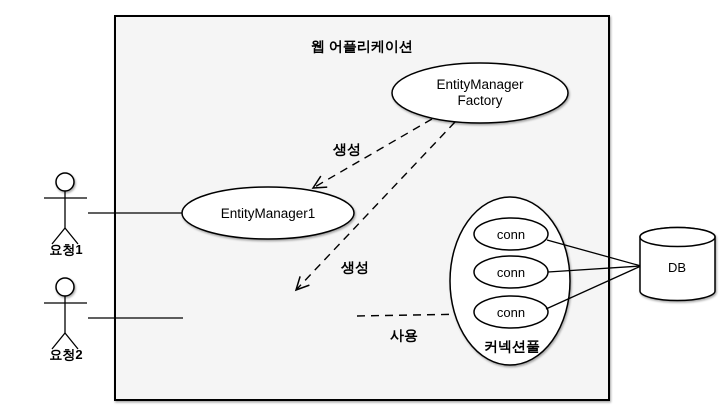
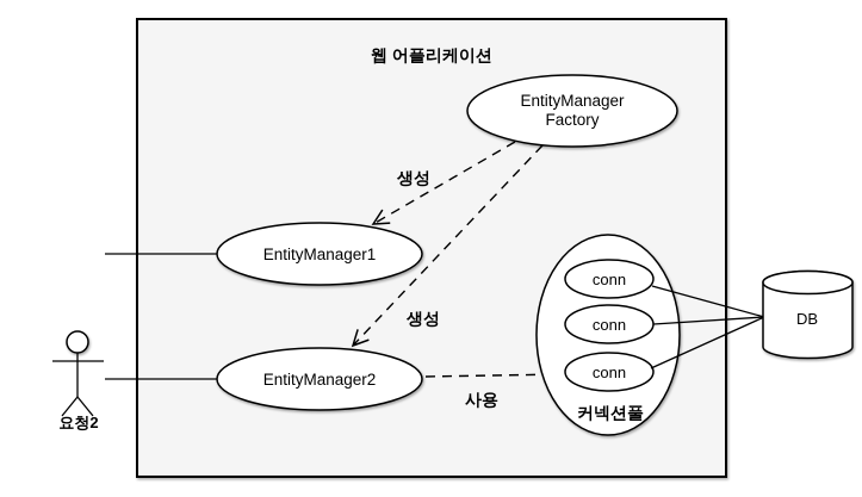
  웹 어플리케이션
- 요청1
  요청2
  EntityManager
  Factory
  생성
  생성
  EntityManager1
+ EntityManager2
  사용
  conn
  conn
  conn
  커넥션풀
  DB
